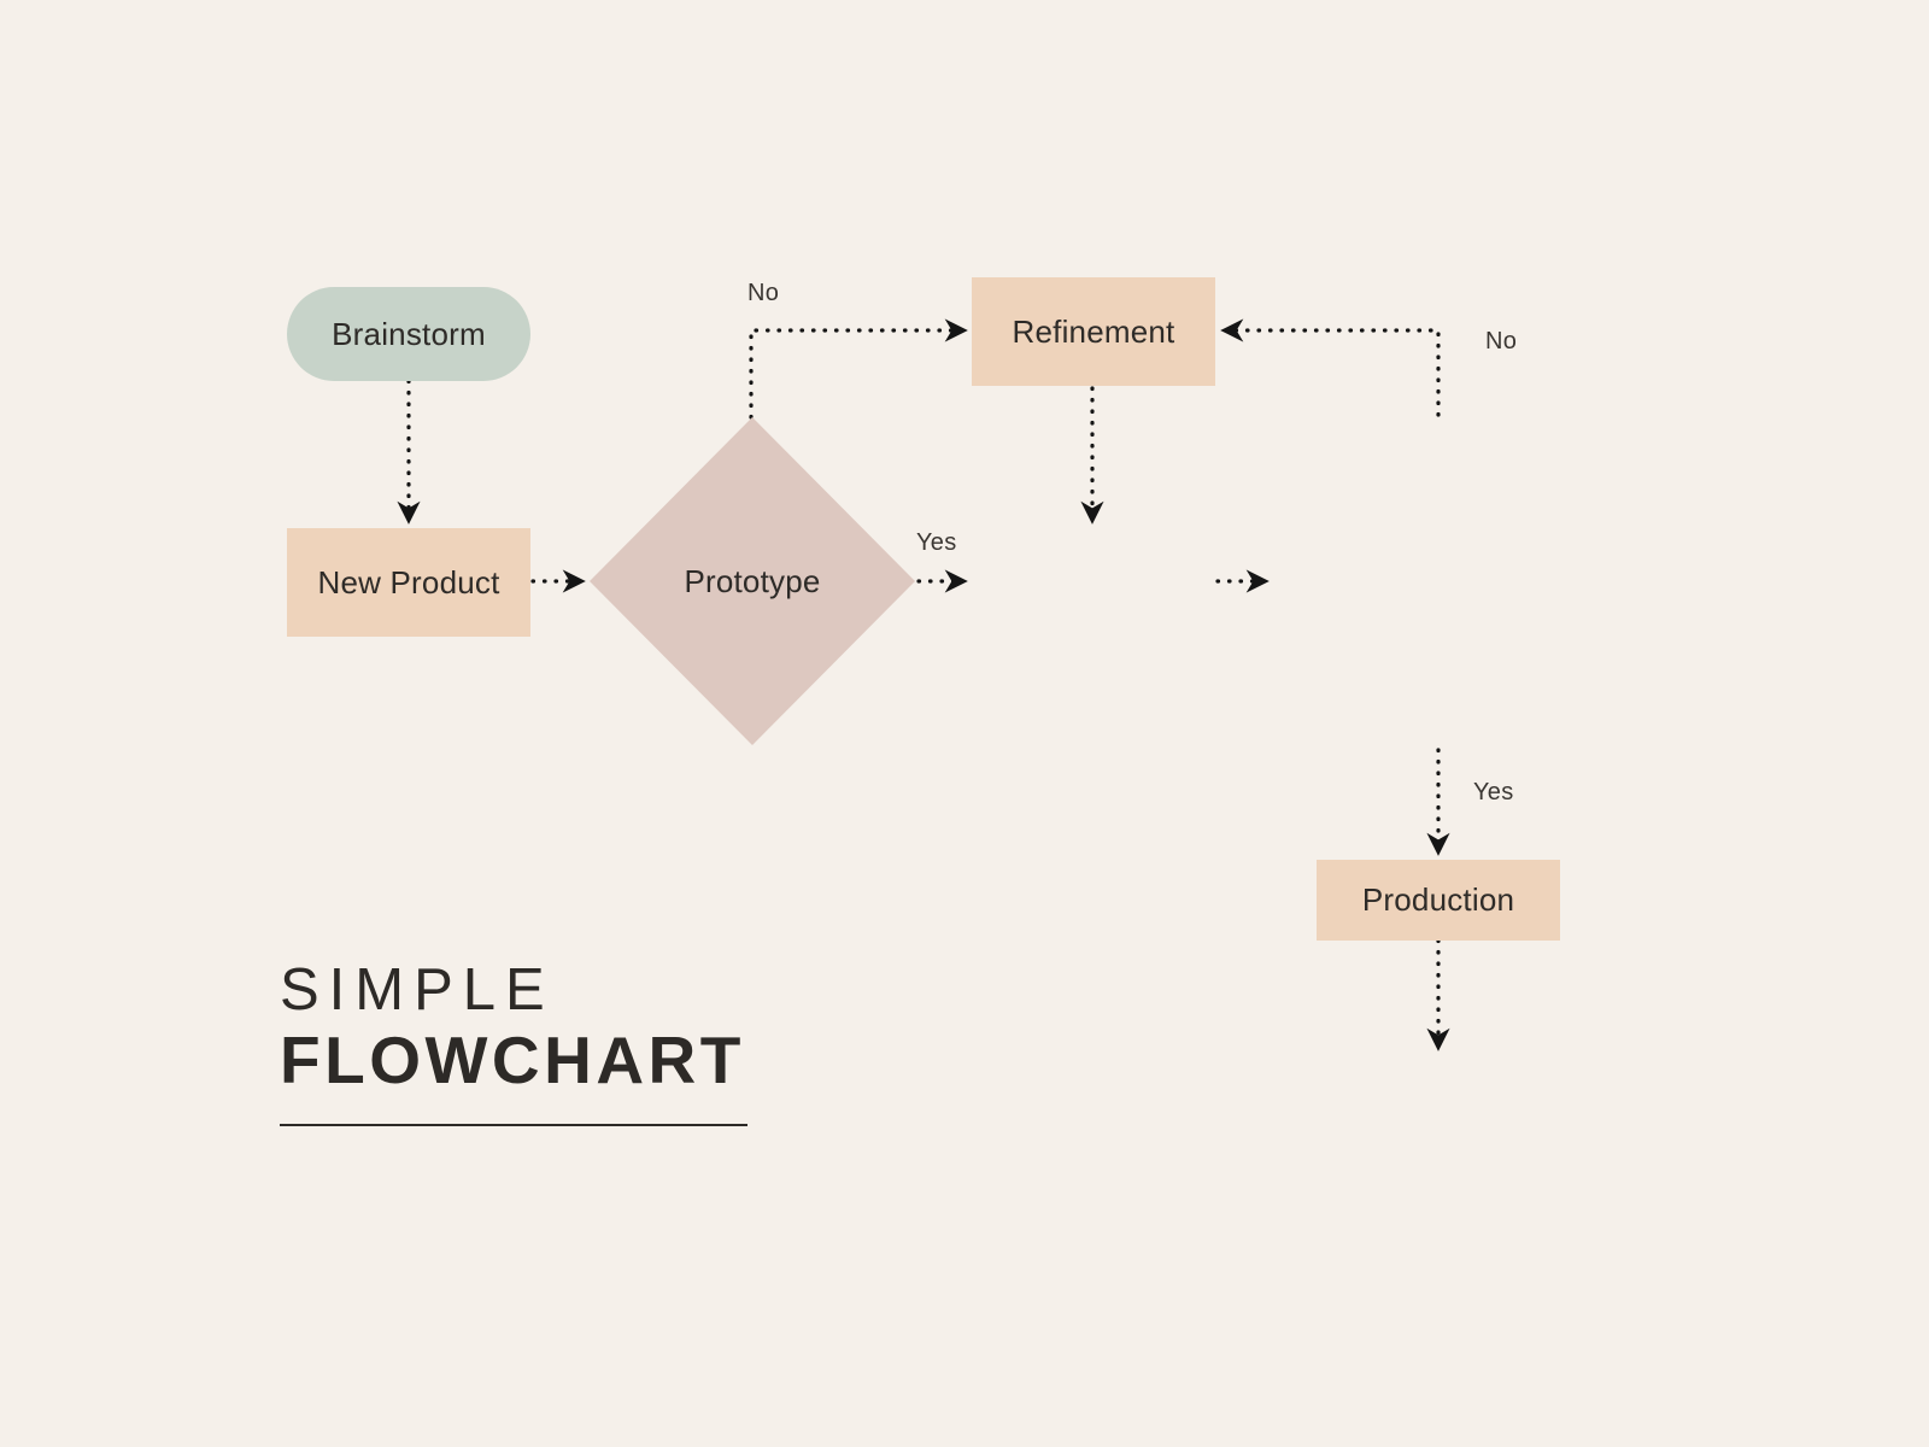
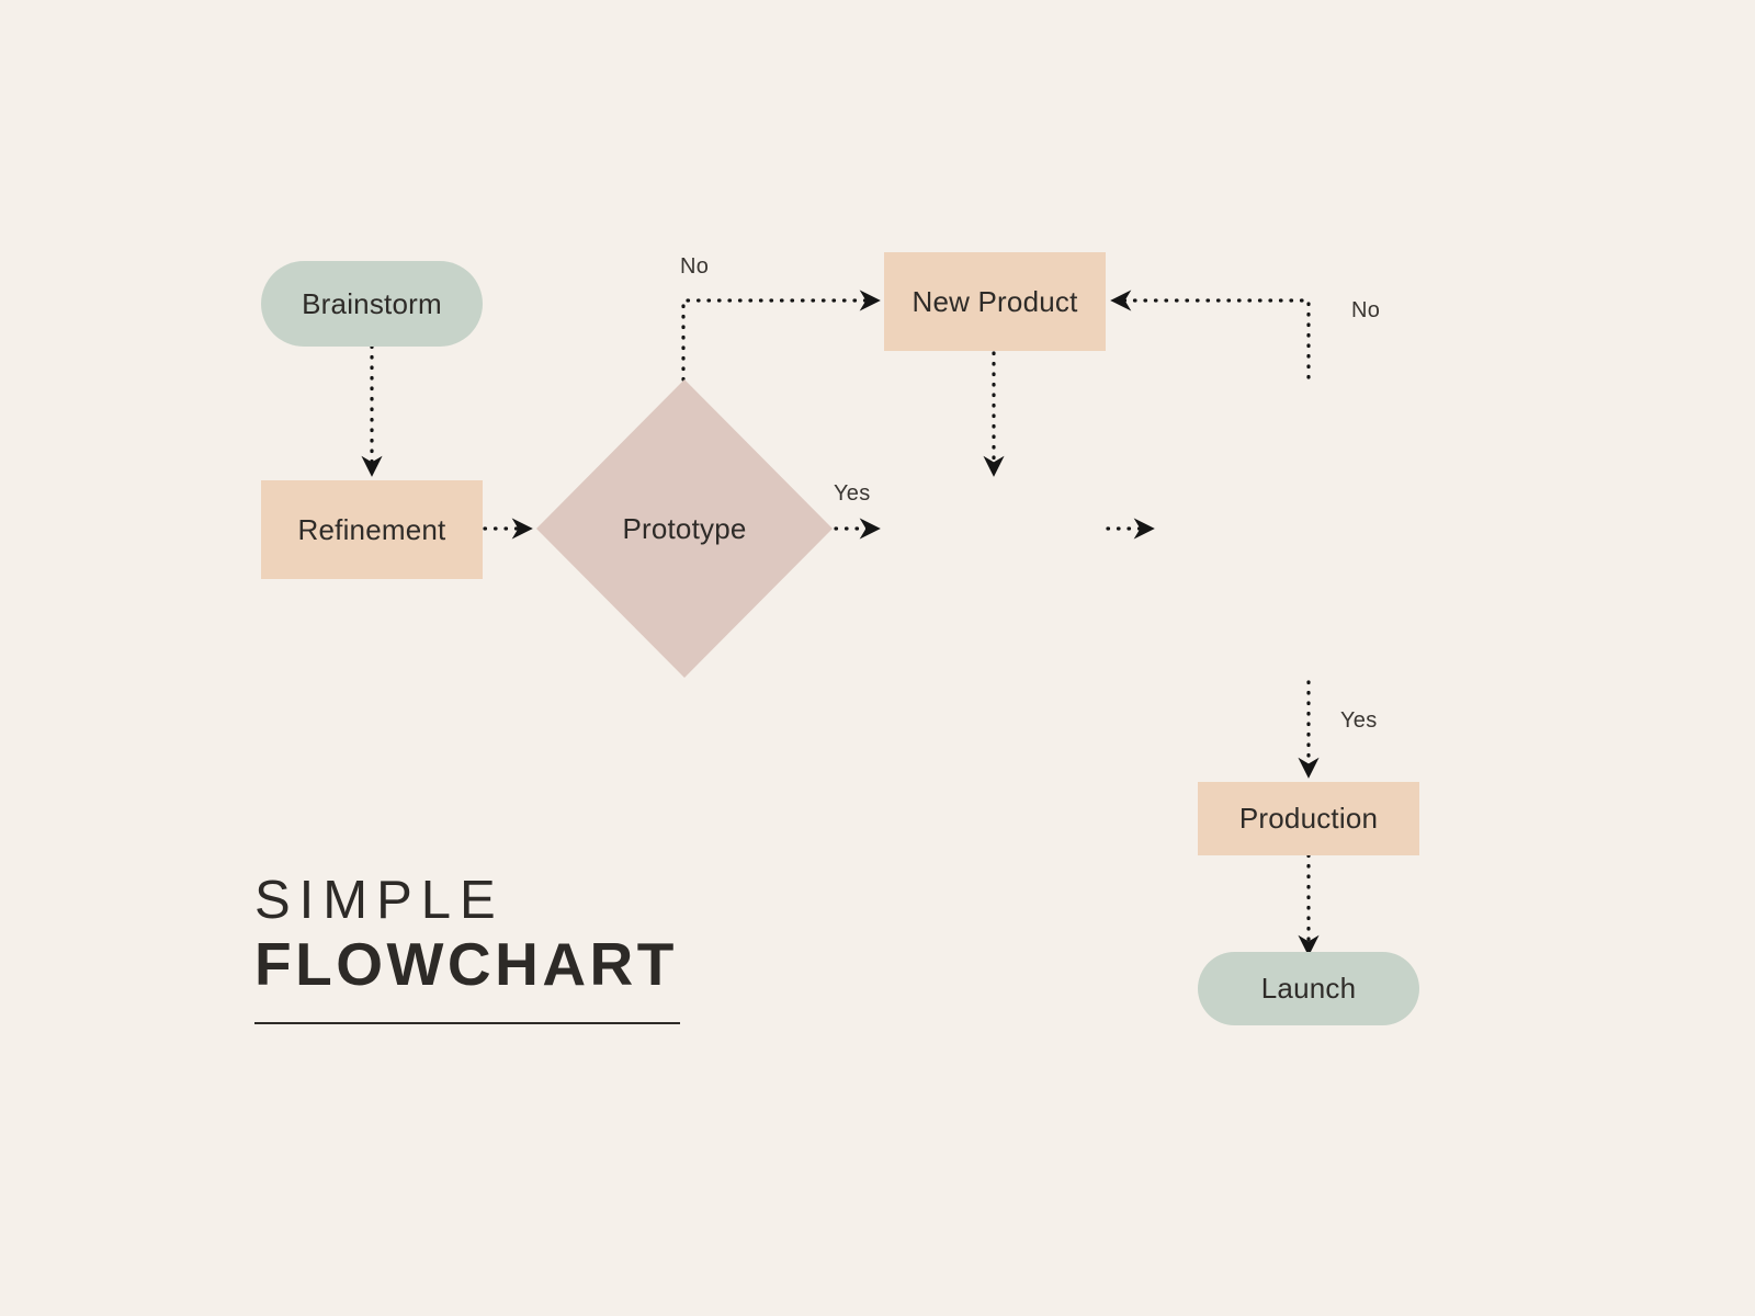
  Brainstorm
- New Product
+ Refinement
  Prototype
- Refinement
+ New Product
  Production
+ Launch
  No
  No
  Yes
  Yes
  SIMPLE
  FLOWCHART
